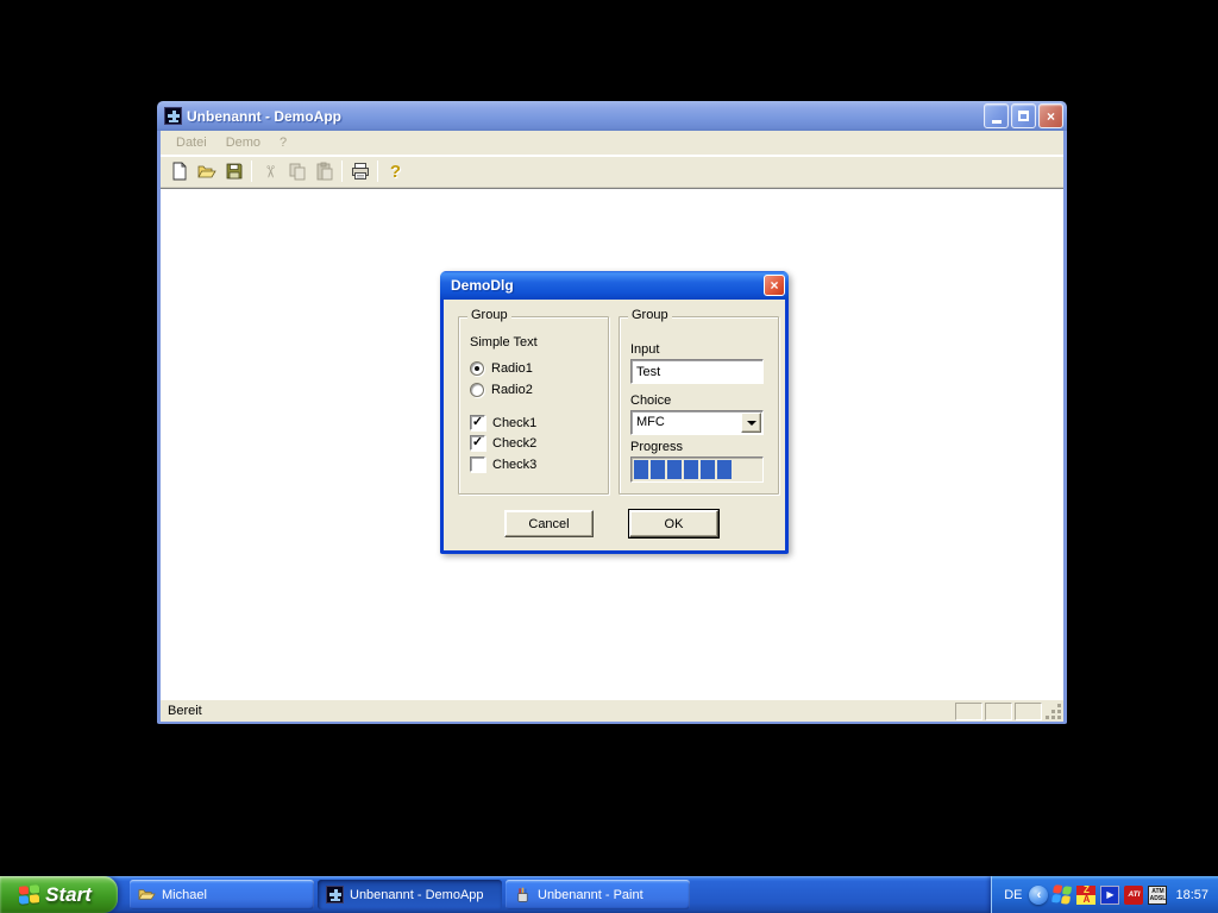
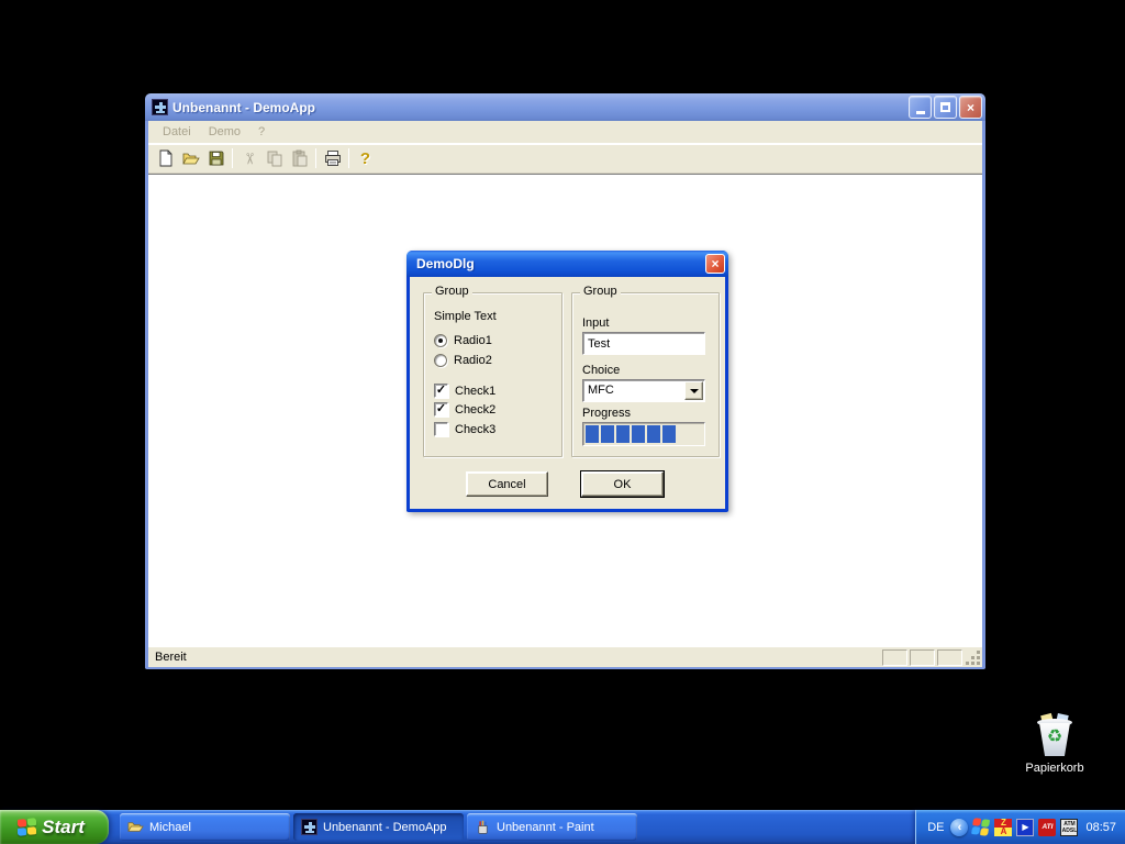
  Unbenannt - DemoApp
  ×
  Datei
  Demo
  ?
  ?
  Bereit
  DemoDlg
  ×
  Group
  Simple Text
  Radio1
  Radio2
  ✓
  Check1
  ✓
  Check2
  Check3
  Group
  Input
  Test
  Choice
  MFC
  Progress
  Cancel
  OK
+ ♻
+ Papierkorb
  Start
  Michael
  Unbenannt - DemoApp
  Unbenannt - Paint
  DE
  ‹
  Z
  A
  ▶
- 18:57
+ 08:57
